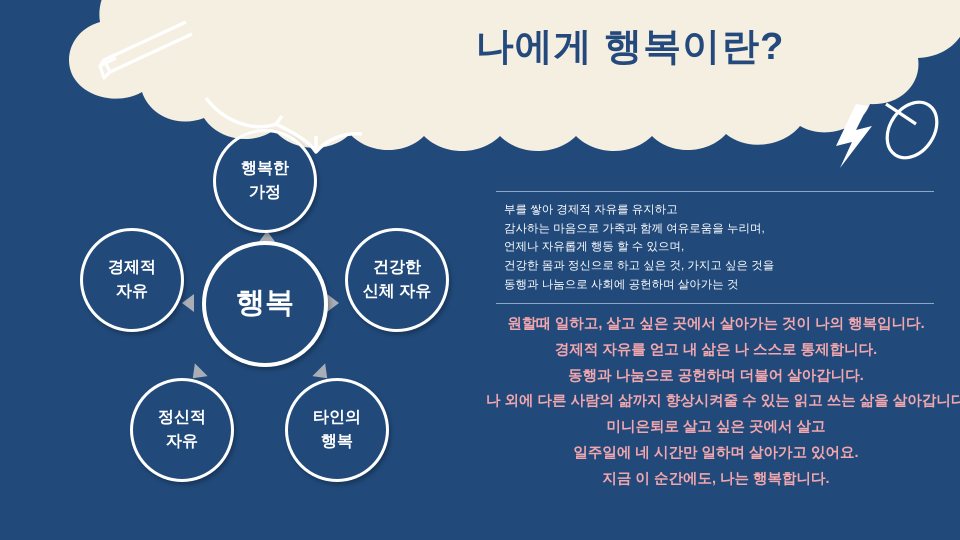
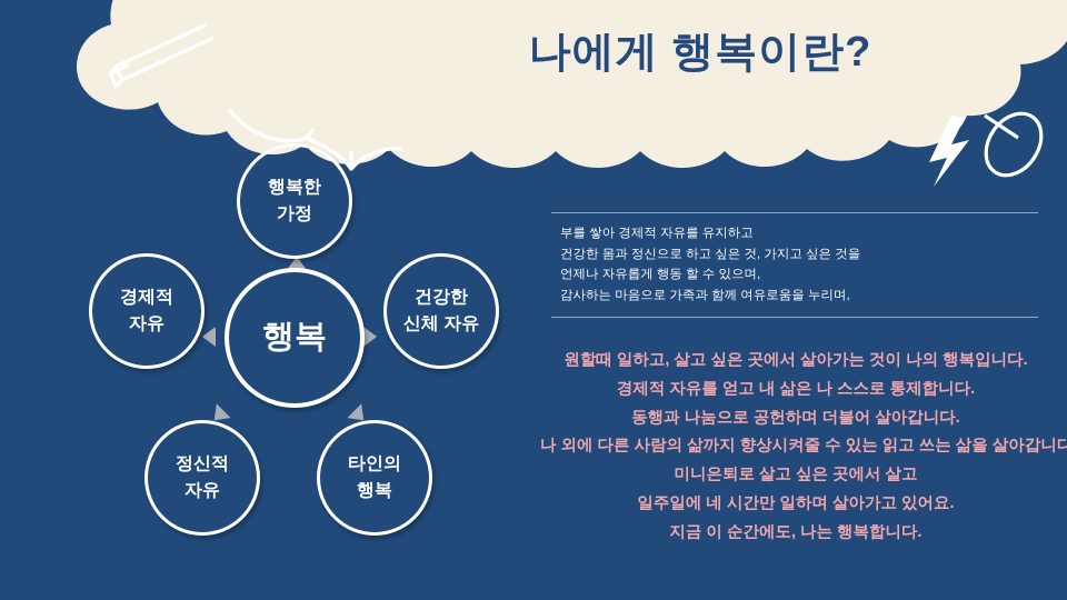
  나에게 행복이란?
  행복한
  가정
  경제적
  자유
  건강한
  신체 자유
  정신적
  자유
  타인의
  행복
  행복
  부를 쌓아 경제적 자유를 유지하고
- 감사하는 마음으로 가족과 함께 여유로움을 누리며,
+ 건강한 몸과 정신으로 하고 싶은 것, 가지고 싶은 것을
  언제나 자유롭게 행동 할 수 있으며,
- 건강한 몸과 정신으로 하고 싶은 것, 가지고 싶은 것을
+ 감사하는 마음으로 가족과 함께 여유로움을 누리며,
- 동행과 나눔으로 사회에 공헌하며 살아가는 것
  원할때 일하고, 살고 싶은 곳에서 살아가는 것이 나의 행복입니다.
  경제적 자유를 얻고 내 삶은 나 스스로 통제합니다.
  동행과 나눔으로 공헌하며 더불어 살아갑니다.
  나 외에 다른 사람의 삶까지 향상시켜줄 수 있는 읽고 쓰는 삶을 살아갑니다
  미니은퇴로 살고 싶은 곳에서 살고
  일주일에 네 시간만 일하며 살아가고 있어요.
  지금 이 순간에도, 나는 행복합니다.
